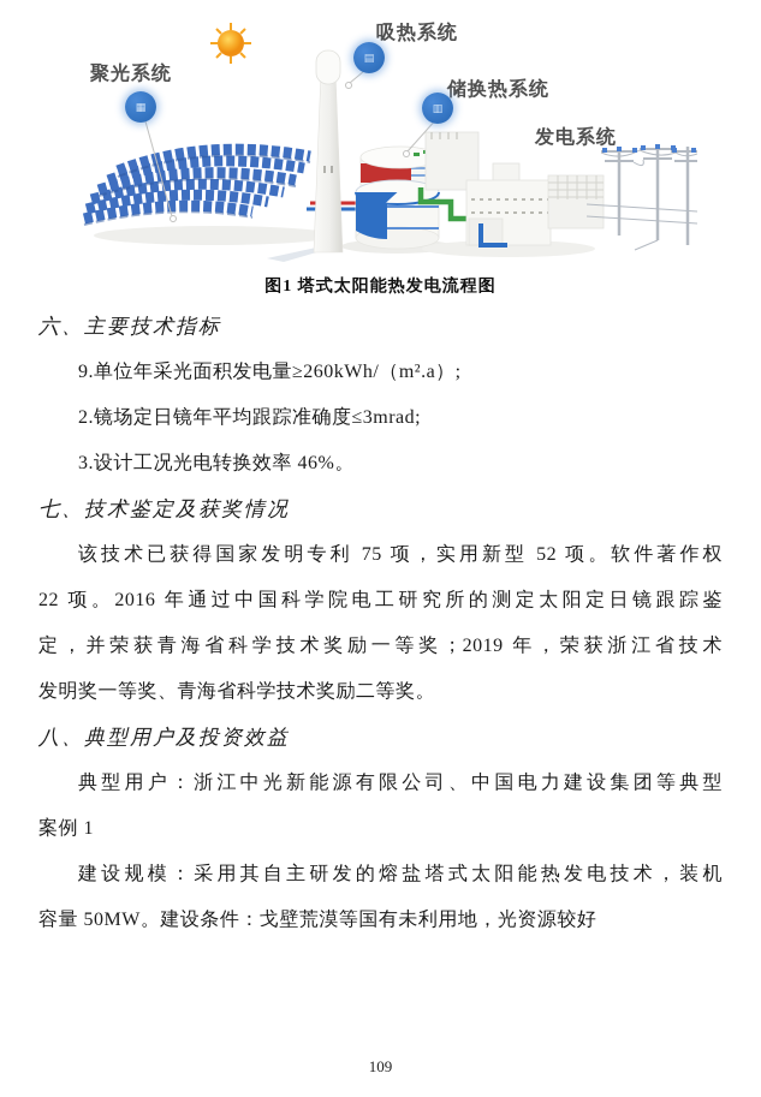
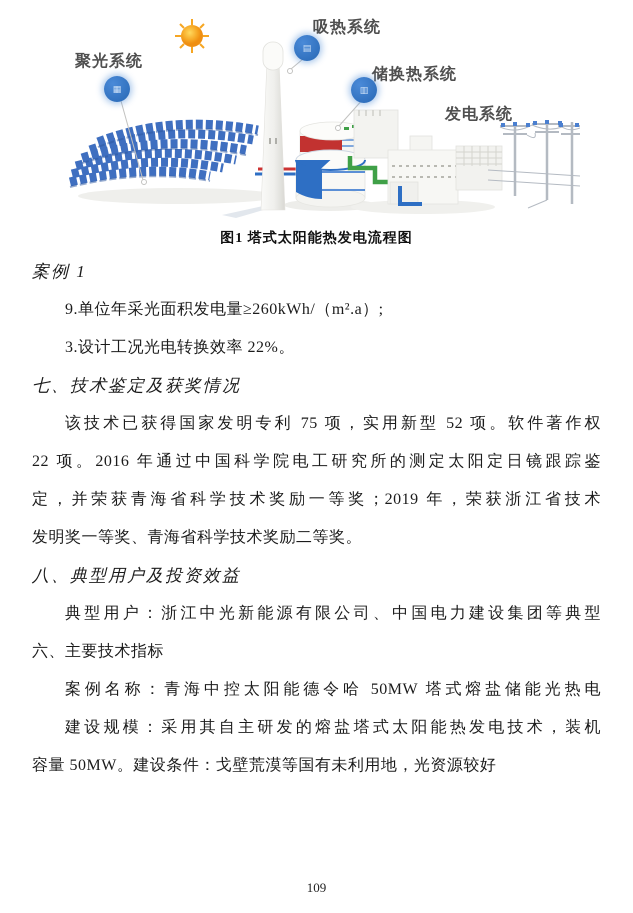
  聚光系统
  吸热系统
  储换热系统
  发电系统
  ▦
  ▤
  ▥
  图1 塔式太阳能热发电流程图
- 六、主要技术指标
+ 案例 1
  9.单位年采光面积发电量≥260kWh/（m².a）;
- 2.镜场定日镜年平均跟踪准确度≤3mrad;
- 3.设计工况光电转换效率 46%。
+ 3.设计工况光电转换效率 22%。
  七、技术鉴定及获奖情况
  该技术已获得国家发明专利 75 项，实用新型 52 项。软件著作权
  22 项。2016 年通过中国科学院电工研究所的测定太阳定日镜跟踪鉴
  定，并荣获青海省科学技术奖励一等奖；2019 年，荣获浙江省技术
  发明奖一等奖、青海省科学技术奖励二等奖。
  八、典型用户及投资效益
  典型用户：浙江中光新能源有限公司、中国电力建设集团等典型
- 案例 1
+ 六、主要技术指标
+ 案例名称：青海中控太阳能德令哈 50MW 塔式熔盐储能光热电
  建设规模：采用其自主研发的熔盐塔式太阳能热发电技术，装机
  容量 50MW。建设条件：戈壁荒漠等国有未利用地，光资源较好
  109
